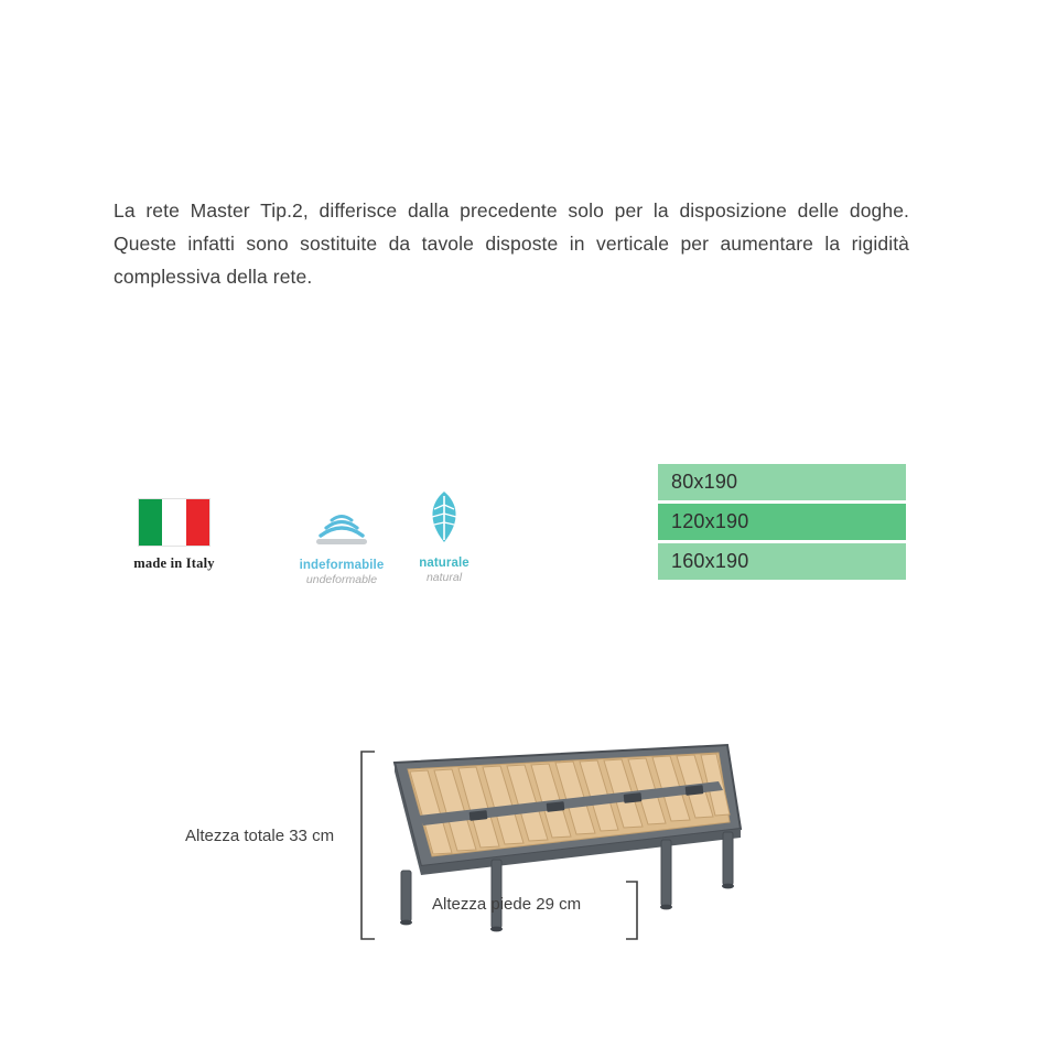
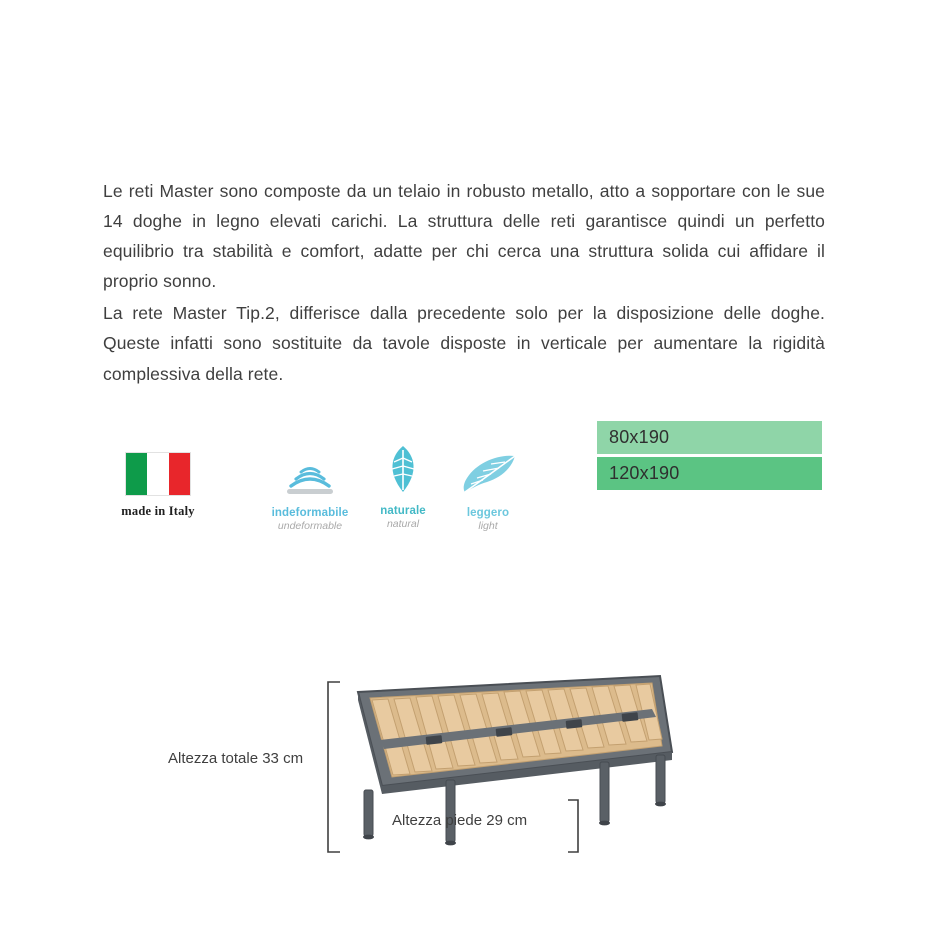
+ Le reti Master sono composte da un telaio in robusto metallo, atto a sopportare con le sue 14 doghe in legno elevati carichi. La struttura delle reti garantisce quindi un perfetto equilibrio tra stabilità e comfort, adatte per chi cerca una struttura solida cui affidare il proprio sonno.
  La rete Master Tip.2, differisce dalla precedente solo per la disposizione delle doghe. Queste infatti sono sostituite da tavole disposte in verticale per aumentare la rigidità complessiva della rete.
  made in Italy
  indeformabile
  undeformable
  naturale
  natural
+ leggero
+ light
  80x190
  120x190
- 160x190
  Altezza totale 33 cm
  Altezza piede 29 cm
